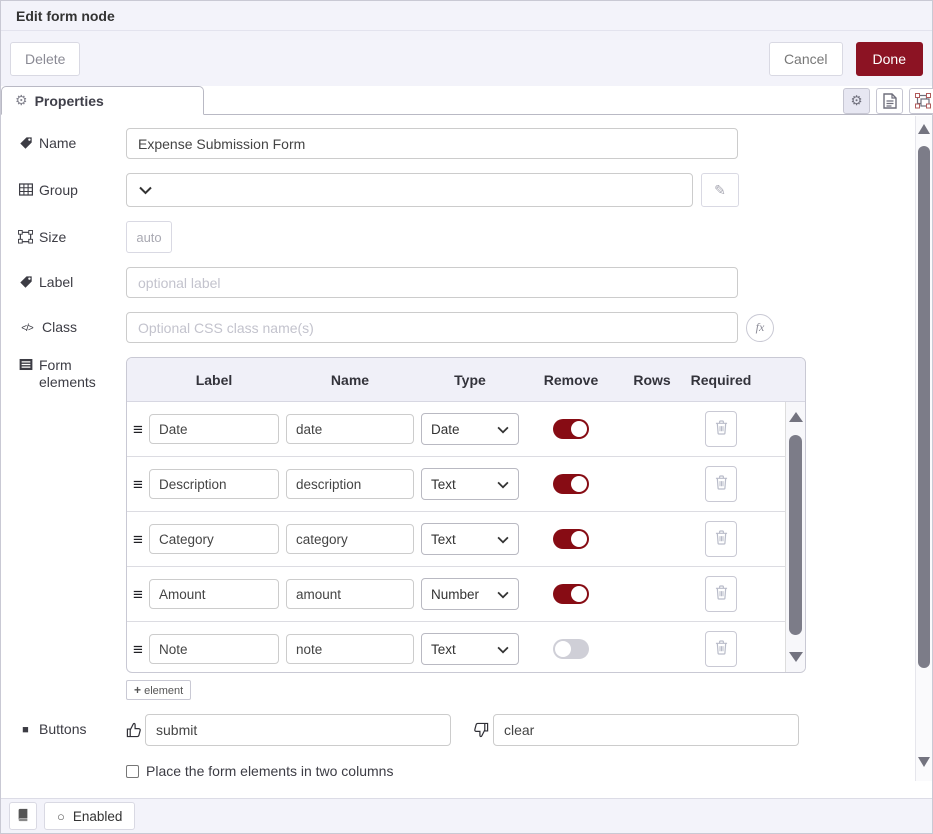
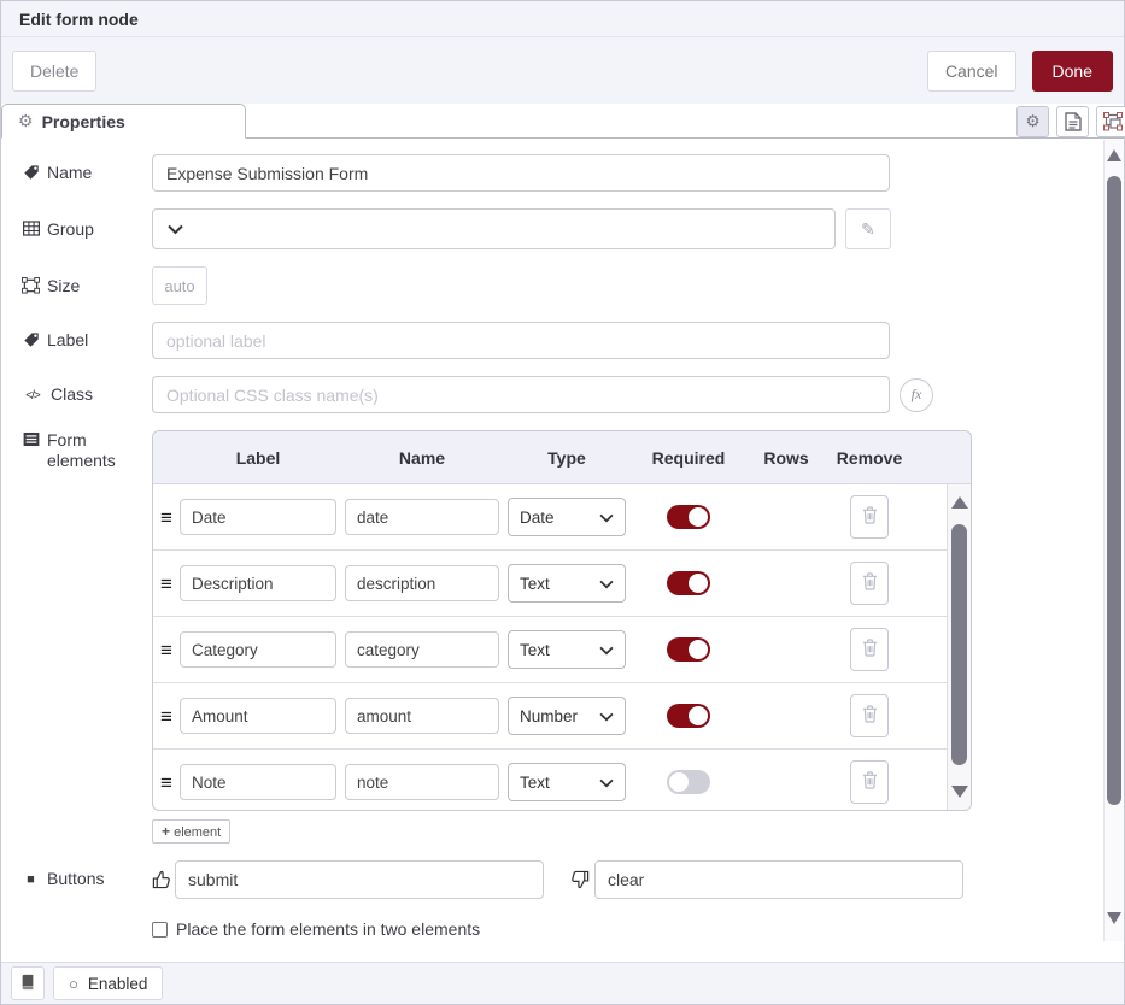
  Edit form node
  Delete
  Cancel
  Done
  ⚙
  Properties
  ⚙
  Name
  Expense Submission Form
  Group
  ✎
  Size
  auto
  Label
  optional label
  </>
  Class
  Optional CSS class name(s)
  fx
  Form elements
  Label
  Name
  Type
- Remove
+ Required
  Rows
- Required
+ Remove
  ≡
  Date
  date
  Date
  ≡
  Description
  description
  Text
  ≡
  Category
  category
  Text
  ≡
  Amount
  amount
  Number
  ≡
  Note
  note
  Text
  + element
  ■
  Buttons
  submit
  clear
- Place the form elements in two columns
+ Place the form elements in two elements
  ○
  Enabled
